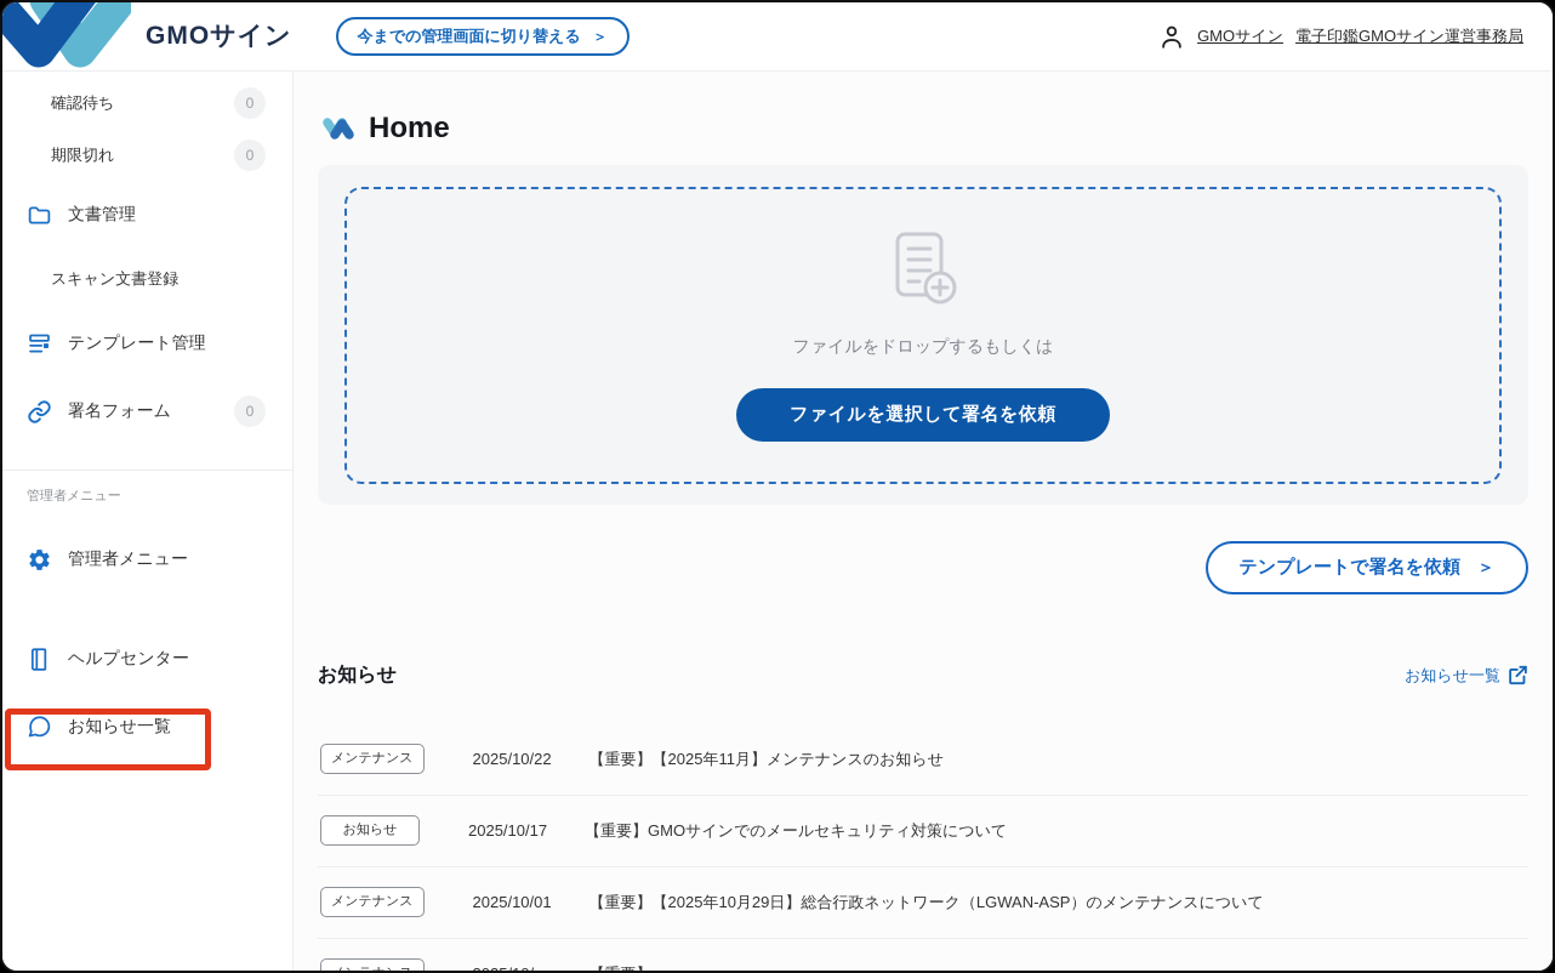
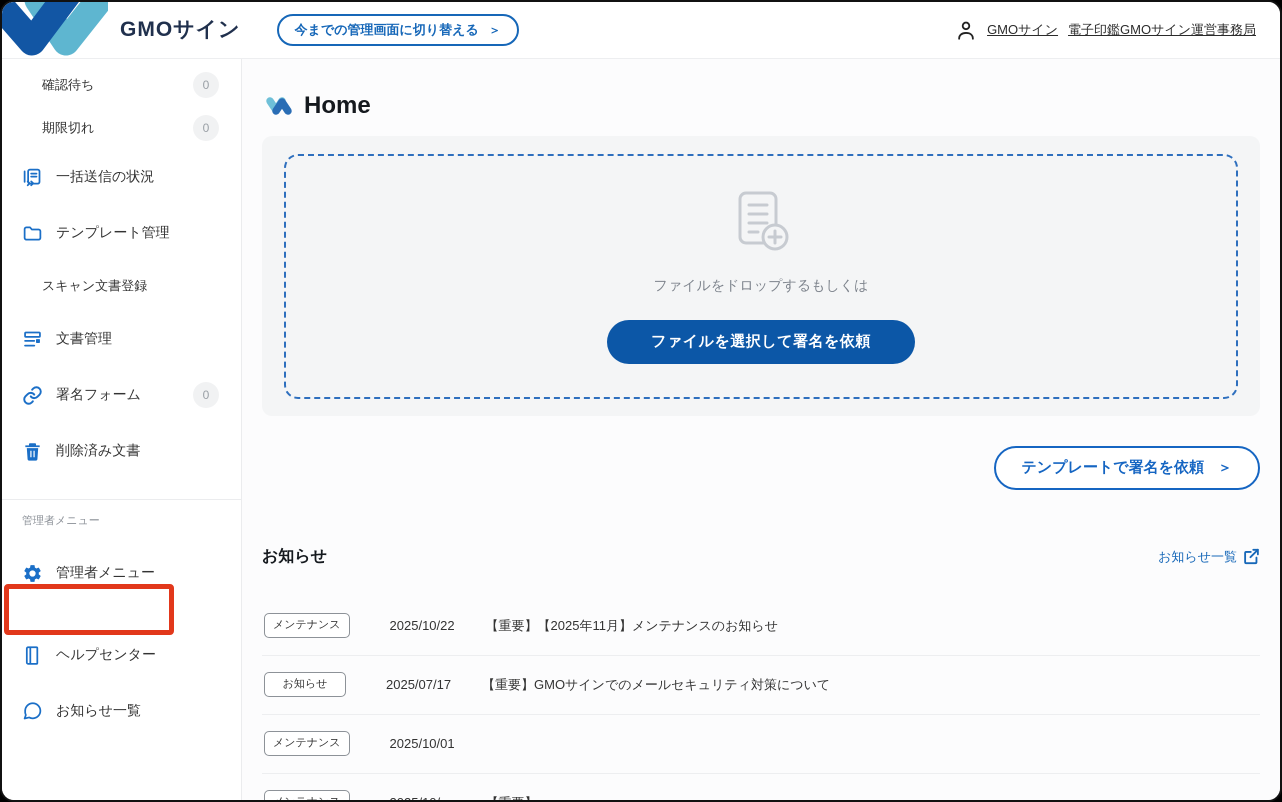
  GMOサイン
  今までの管理画面に切り替える
  ＞
  GMOサイン
  電子印鑑GMOサイン運営事務局
  確認待ち
  0
  期限切れ
  0
+ 一括送信の状況
- 文書管理
+ テンプレート管理
  スキャン文書登録
- テンプレート管理
+ 文書管理
  署名フォーム
  0
+ 削除済み文書
  管理者メニュー
  管理者メニュー
  ヘルプセンター
  お知らせ一覧
  Home
  ファイルをドロップするもしくは
  ファイルを選択して署名を依頼
  テンプレートで署名を依頼
  ＞
  お知らせ
  お知らせ一覧
  メンテナンス
  2025/10/22
  【重要】【2025年11月】メンテナンスのお知らせ
  お知らせ
- 2025/10/17
+ 2025/07/17
  【重要】GMOサインでのメールセキュリティ対策について
  メンテナンス
  2025/10/01
- 【重要】【2025年10月29日】総合行政ネットワーク（LGWAN-ASP）のメンテナンスについて
